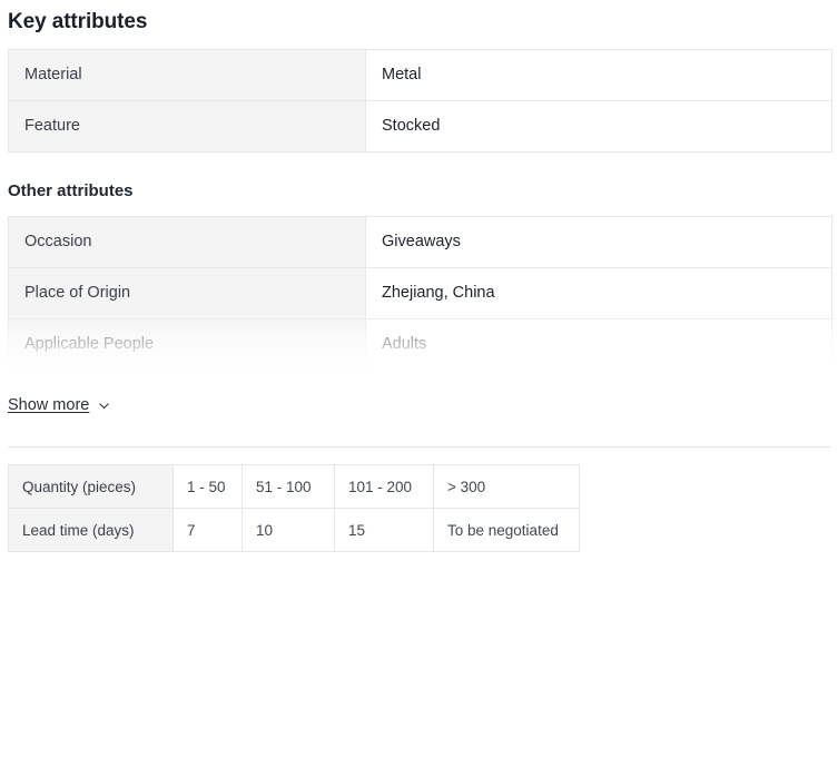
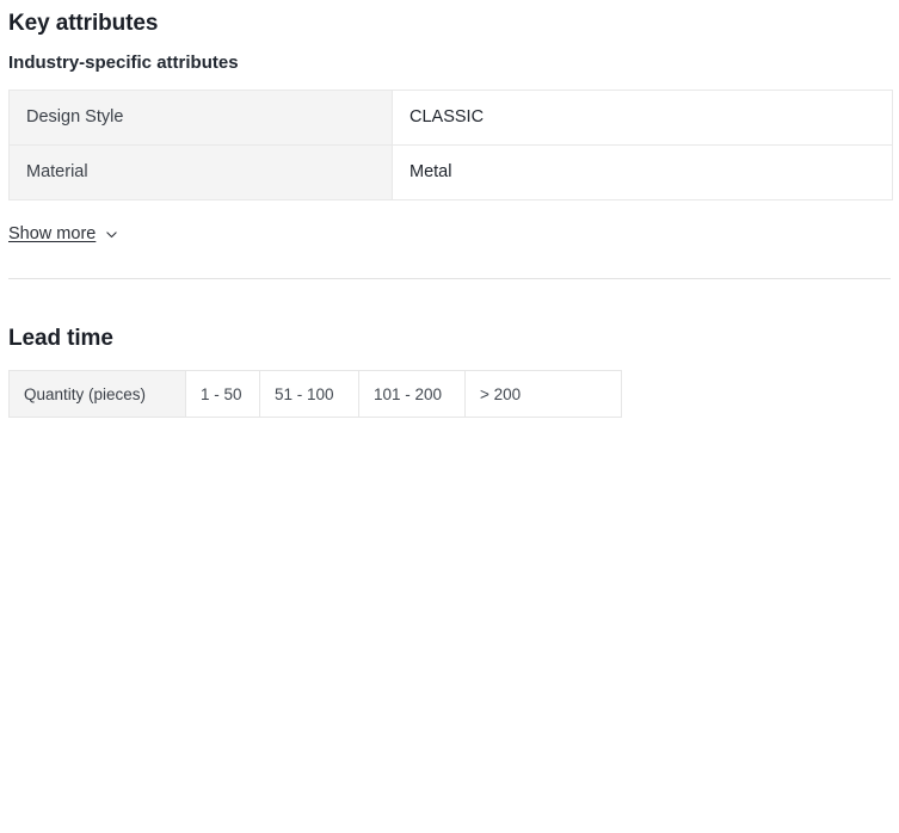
  Key attributes
+ Industry-specific attributes
+ Design Style	CLASSIC
  Material	Metal
- Feature	Stocked
- Other attributes
- Occasion	Giveaways
- Place of Origin	Zhejiang, China
  Show more
+ Lead time
- Quantity (pieces)	1 - 50	51 - 100	101 - 200	> 300
+ Quantity (pieces)	1 - 50	51 - 100	101 - 200	> 200
- Lead time (days)	7	10	15	To be negotiated
